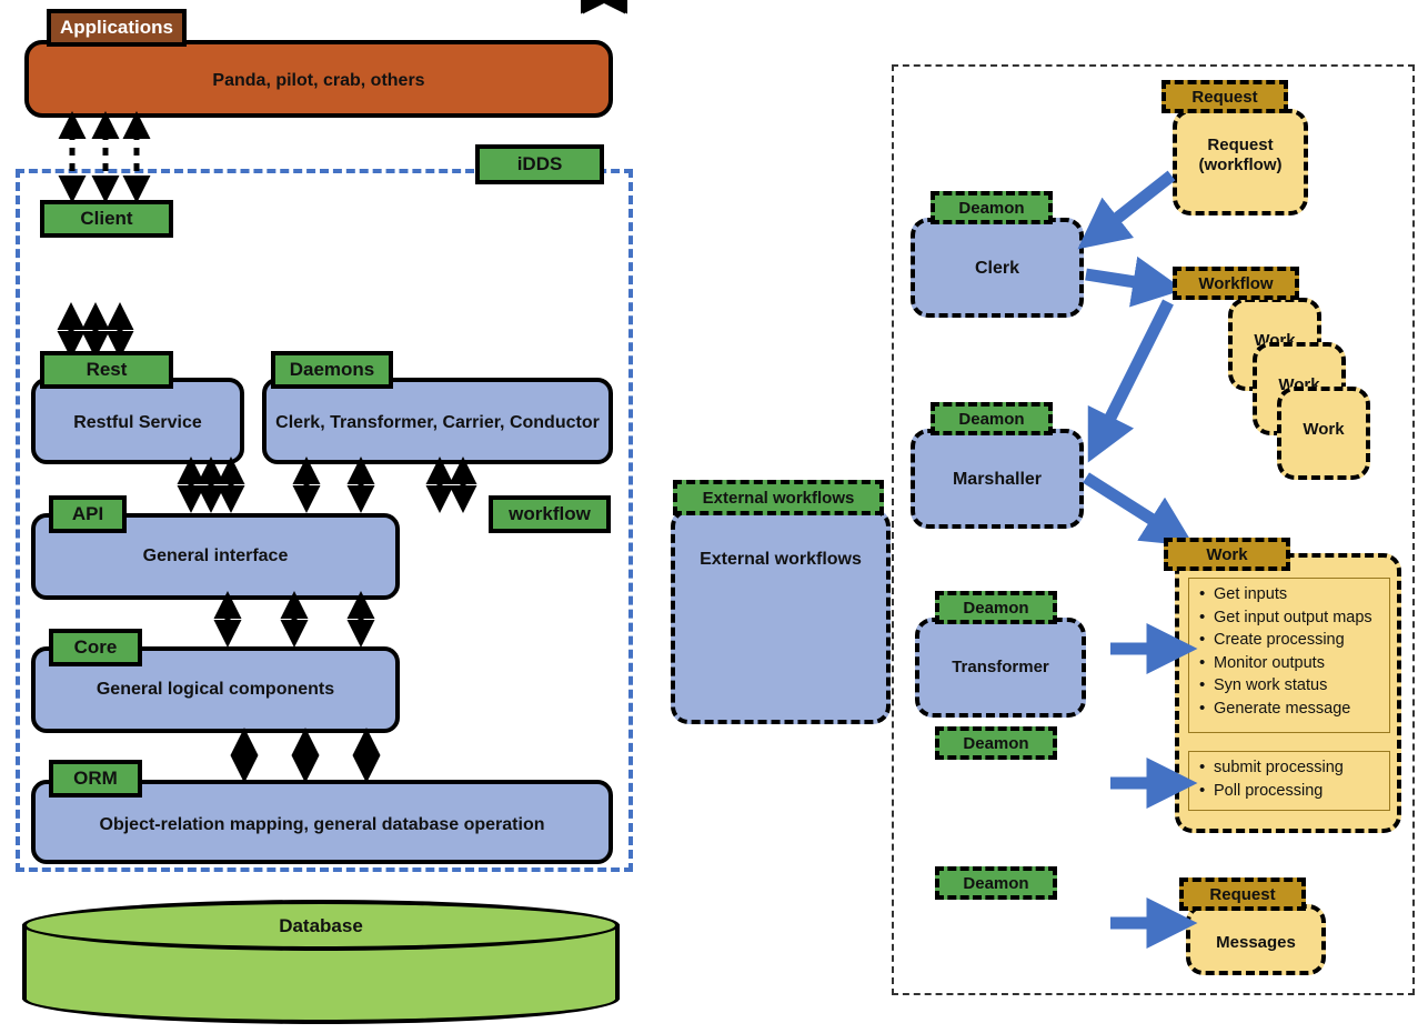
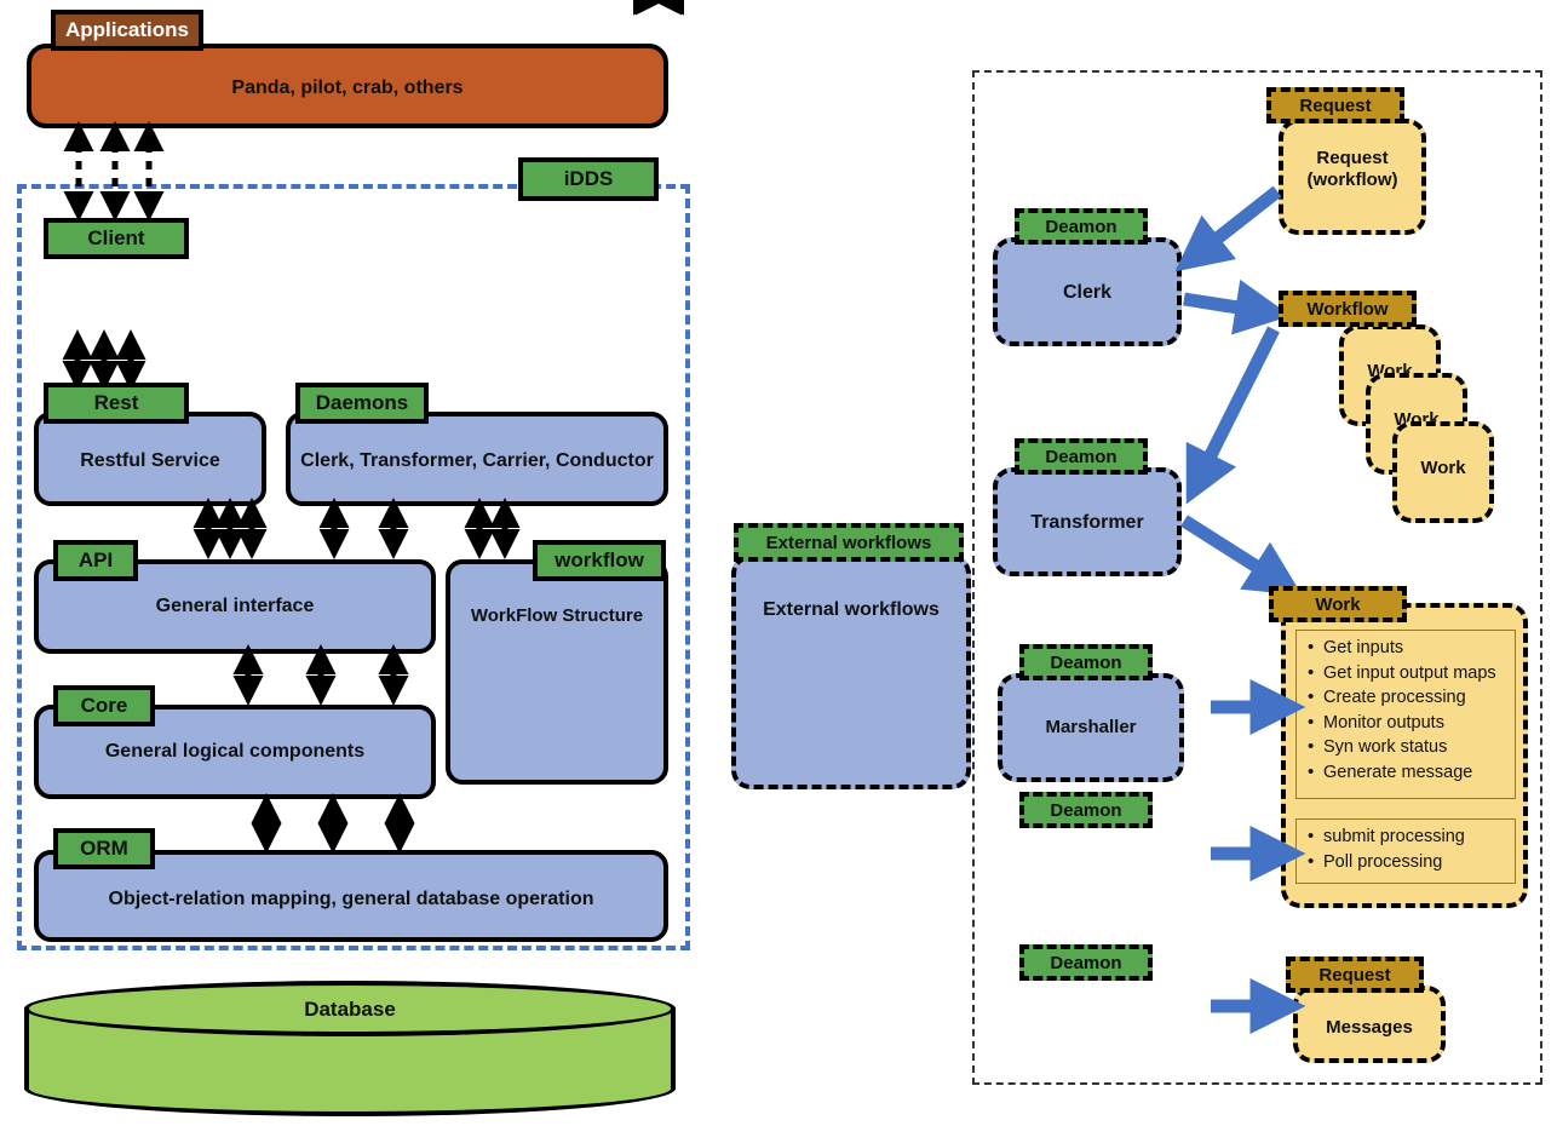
  Panda, pilot, crab, others
  Applications
  iDDS
  Client
  Restful Service
  Rest
  Clerk, Transformer, Carrier, Conductor
  Daemons
  General interface
  API
+ WorkFlow Structure
  workflow
  General logical components
  Core
  Object-relation mapping, general database operation
  ORM
  Database
  External workflows
  External workflows
  Request
  (workflow)
  Request
  Clerk
  Deamon
  Work
  Work
  Work
  Workflow
- Marshaller
+ Transformer
  Deamon
  Work
  Get inputs
  Get input output maps
  Create processing
  Monitor outputs
  Syn work status
  Generate message
  submit processing
  Poll processing
- Transformer
+ Marshaller
  Deamon
  Deamon
  Deamon
  Messages
  Request
